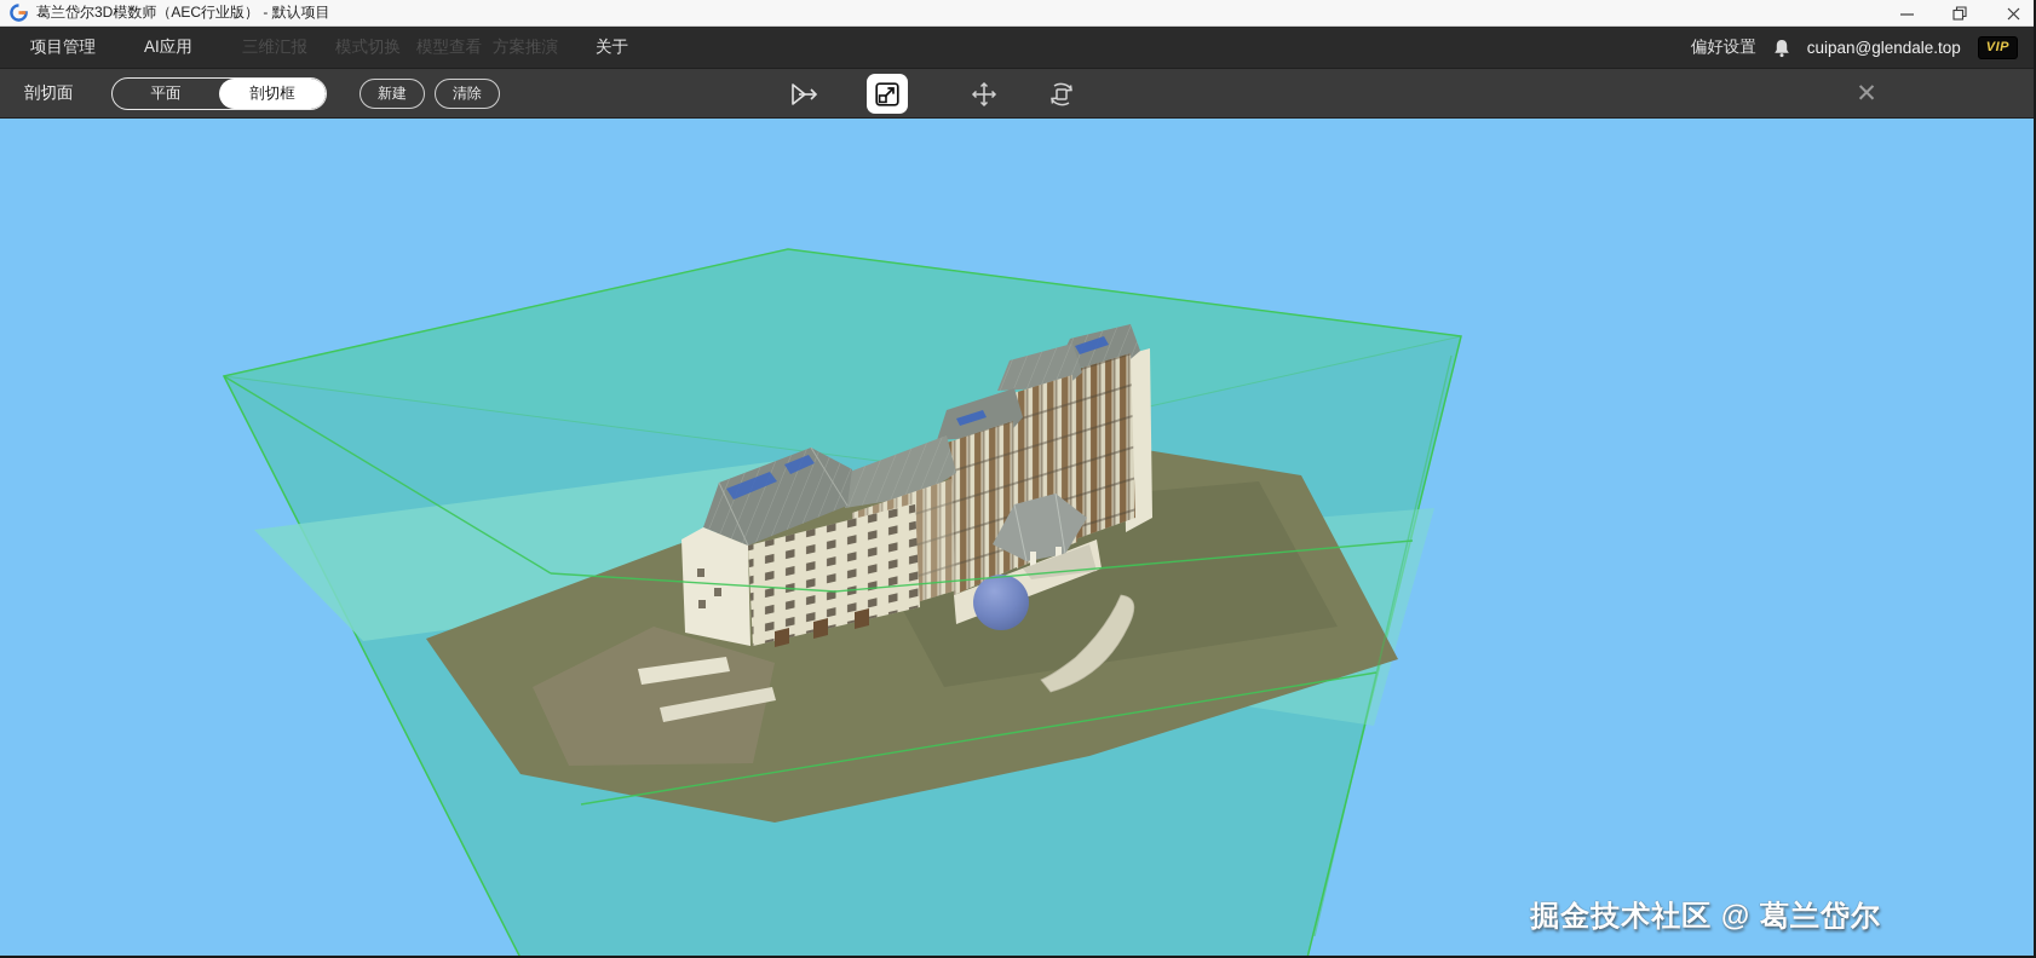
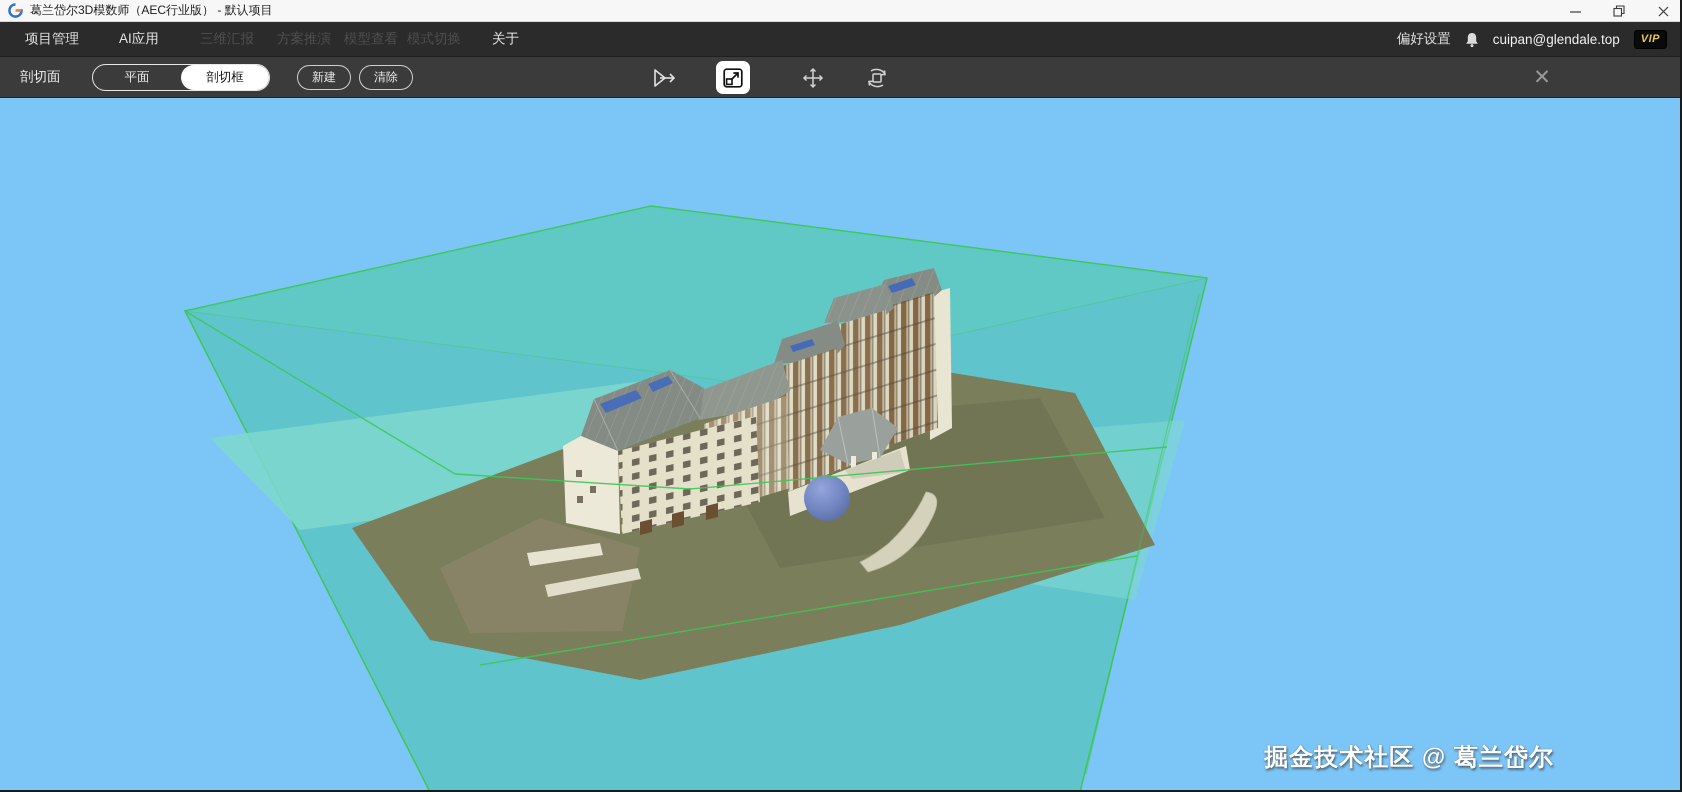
  葛兰岱尔3D模数师（AEC行业版） - 默认项目
  项目管理
  AI应用
  三维汇报
- 模式切换
+ 方案推演
  模型查看
- 方案推演
+ 模式切换
  关于
  偏好设置
  cuipan@glendale.top
  VIP
  剖切面
  平面
  剖切框
  新建
  清除
  ✕
  掘金技术社区 @ 葛兰岱尔
